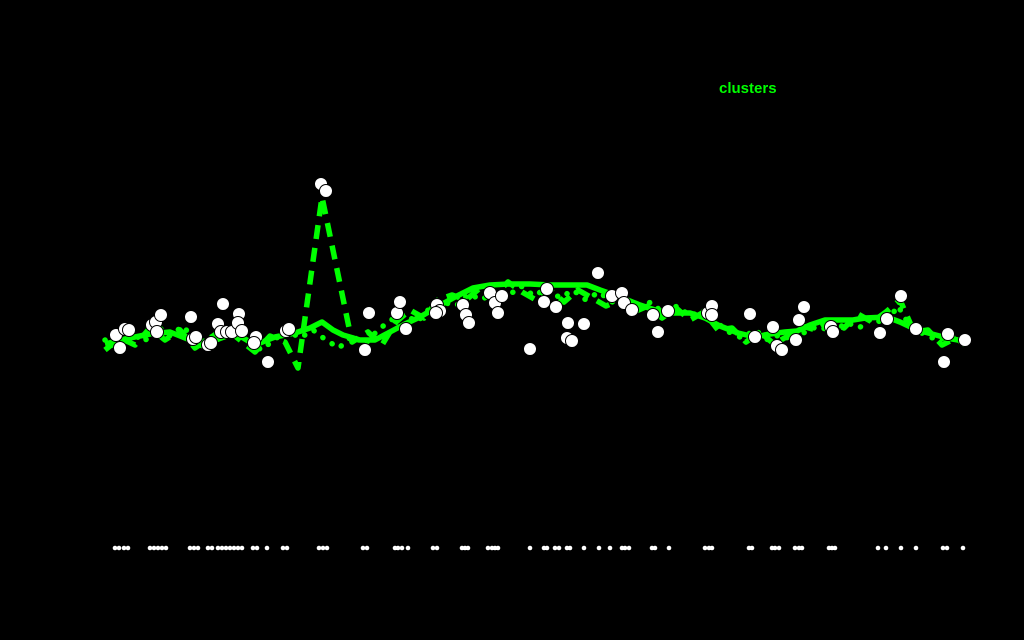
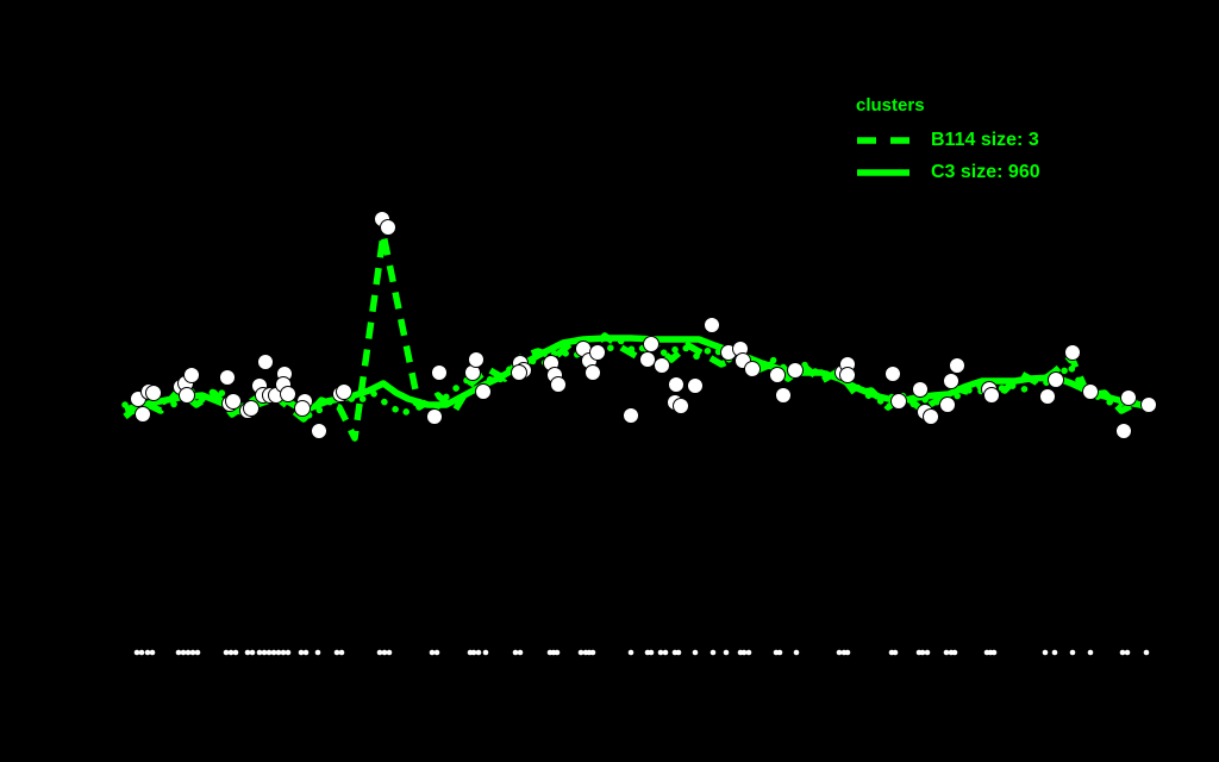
  clusters
+ B114 size: 3
+ C3 size: 960
